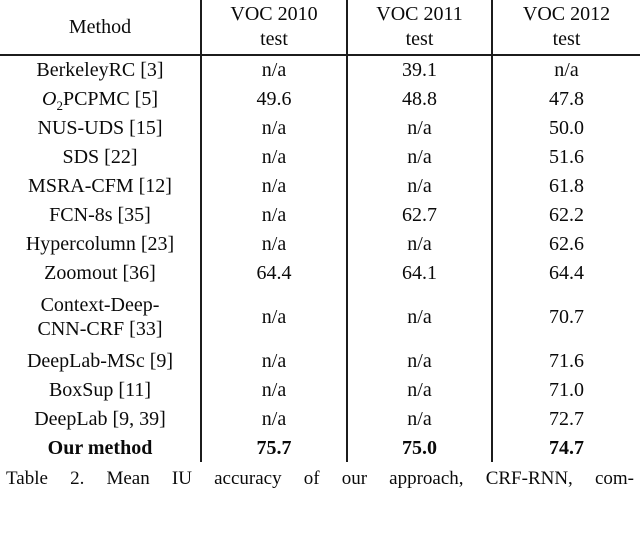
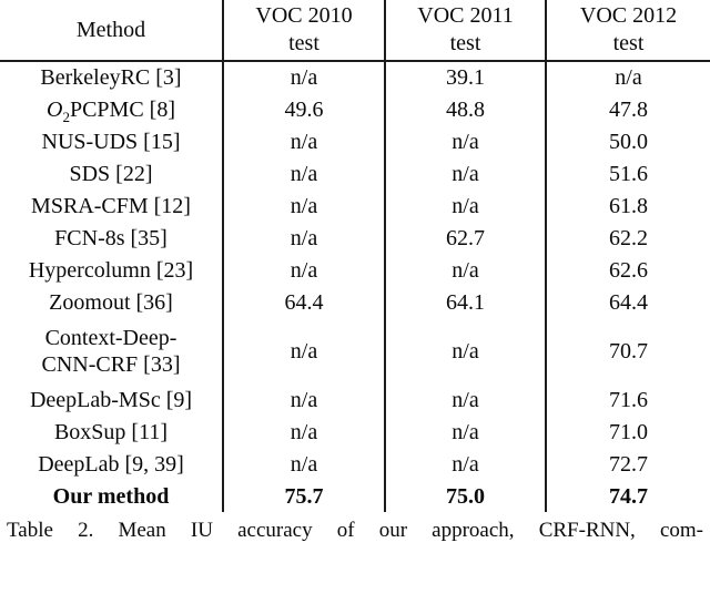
  Method	VOC 2010 test	VOC 2011 test	VOC 2012 test
  BerkeleyRC [3]	n/a	39.1	n/a
- O2PCPMC [5]	49.6	48.8	47.8
+ O2PCPMC [8]	49.6	48.8	47.8
  NUS-UDS [15]	n/a	n/a	50.0
  SDS [22]	n/a	n/a	51.6
  MSRA-CFM [12]	n/a	n/a	61.8
  FCN-8s [35]	n/a	62.7	62.2
  Hypercolumn [23]	n/a	n/a	62.6
  Zoomout [36]	64.4	64.1	64.4
  Context-Deep- CNN-CRF [33]	n/a	n/a	70.7
  DeepLab-MSc [9]	n/a	n/a	71.6
  BoxSup [11]	n/a	n/a	71.0
  DeepLab [9, 39]	n/a	n/a	72.7
  Our method	75.7	75.0	74.7
  Table 2. Mean IU accuracy of our approach, CRF-RNN, com-
